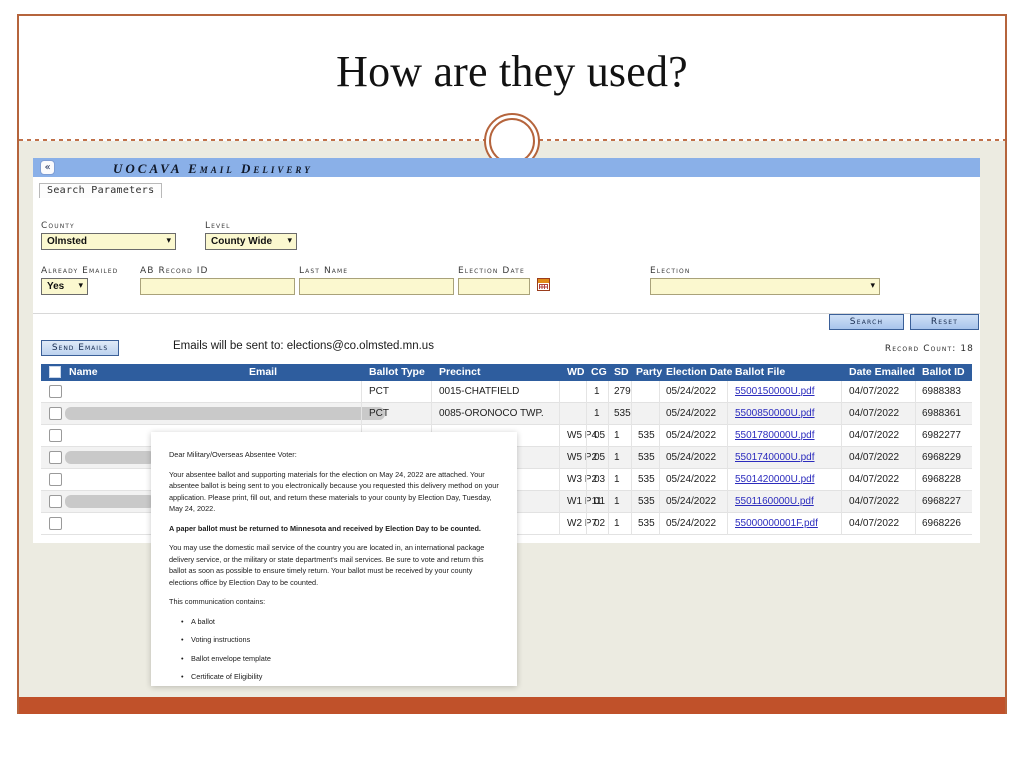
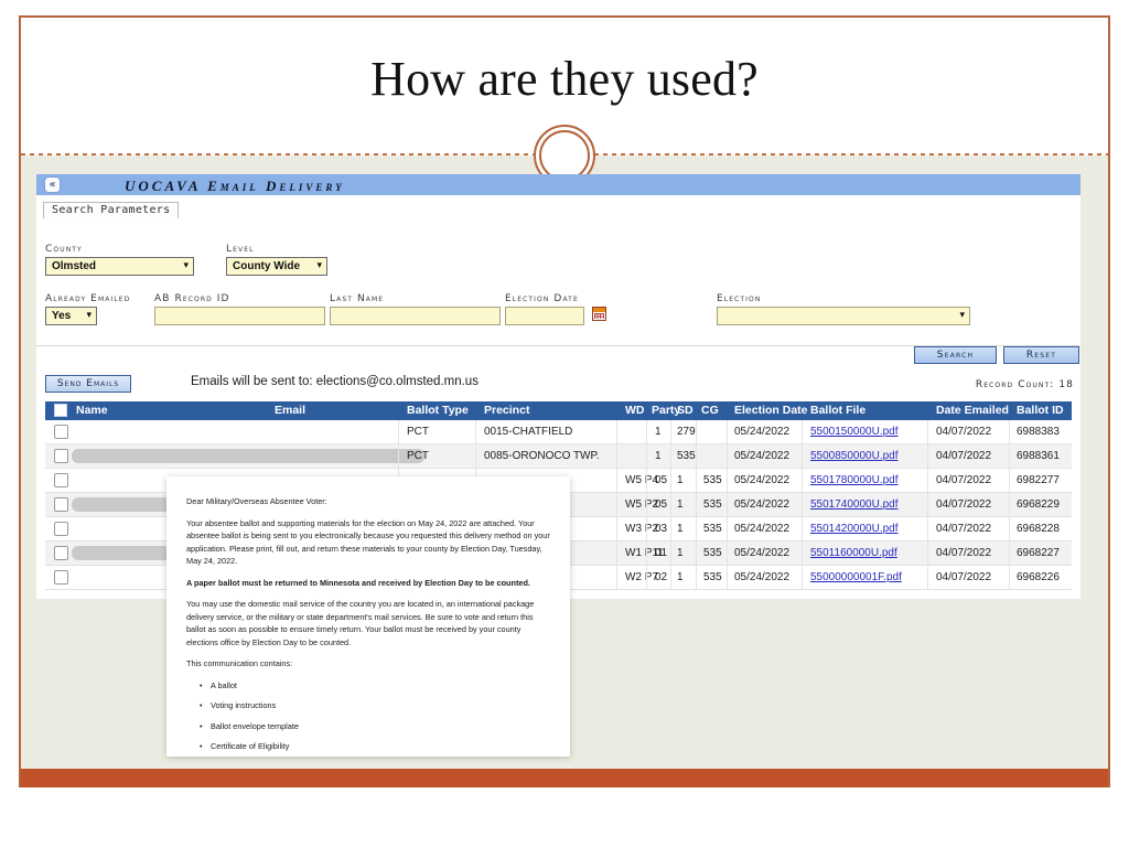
  How are they used?
  «
  UOCAVA Email Delivery
  Search Parameters
  County
  Olmsted
  ▾
  Level
  County Wide
  ▾
  Already Emailed
  Yes
  ▾
  AB Record ID
  Last Name
  Election Date
  Election
  ▾
  Search
  Reset
  Send Emails
  Emails will be sent to: elections@co.olmsted.mn.us
  Record Count: 18
  Name
  Email
  Ballot Type
  Precinct
  WD
- CG
+ Party
  SD
- Party
+ CG
  Election Date
  Ballot File
  Date Emailed
  Ballot ID
  PCT
  0015-CHATFIELD
  1
  279
  05/24/2022
  04/07/2022
  6988383
  5500150000U.pdf
  PCT
  0085-ORONOCO TWP.
  1
  535
  05/24/2022
  04/07/2022
  6988361
  5500850000U.pdf
  W5 P4
  05
  1
  535
  05/24/2022
  04/07/2022
  6982277
  5501780000U.pdf
  W5 P2
  05
  1
  535
  05/24/2022
  04/07/2022
  6968229
  5501740000U.pdf
  W3 P2
  03
  1
  535
  05/24/2022
  04/07/2022
  6968228
  5501420000U.pdf
  W1 P11
  01
  1
  535
  05/24/2022
  04/07/2022
  6968227
  5501160000U.pdf
  W2 P7
  02
  1
  535
  05/24/2022
  04/07/2022
  6968226
  55000000001F.pdf
  Dear Military/Overseas Absentee Voter:
  Your absentee ballot and supporting materials for the election on May 24, 2022 are attached. Your absentee ballot is being sent to you electronically because you requested this delivery method on your application. Please print, fill out, and return these materials to your county by Election Day, Tuesday, May 24, 2022.
  A paper ballot must be returned to Minnesota and received by Election Day to be counted.
  You may use the domestic mail service of the country you are located in, an international package delivery service, or the military or state department's mail services. Be sure to vote and return this ballot as soon as possible to ensure timely return. Your ballot must be received by your county elections office by Election Day to be counted.
  This communication contains:
  A ballot
  Voting instructions
  Ballot envelope template
  Certificate of Eligibility
